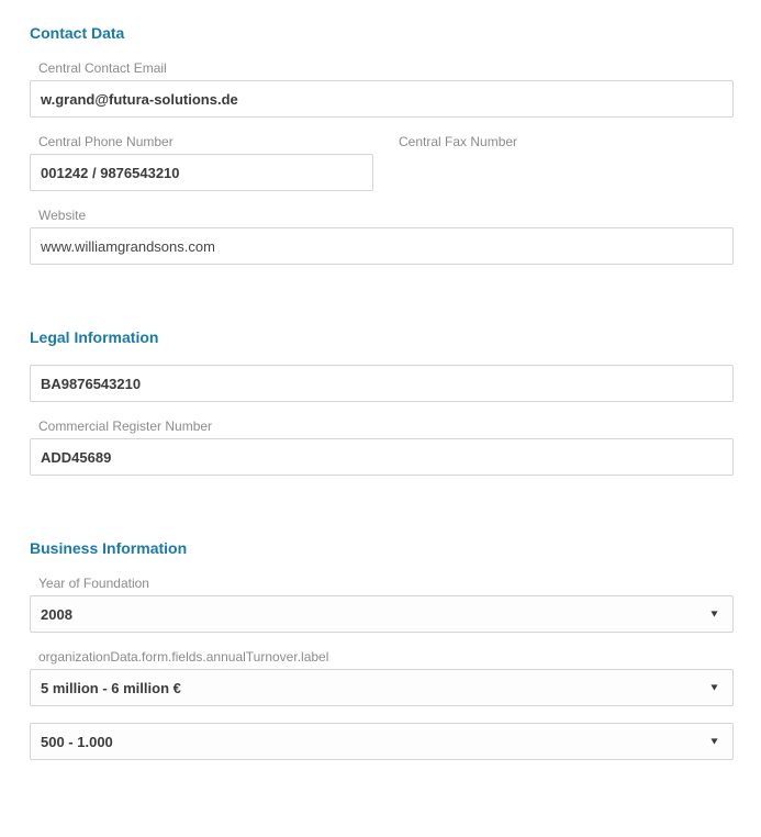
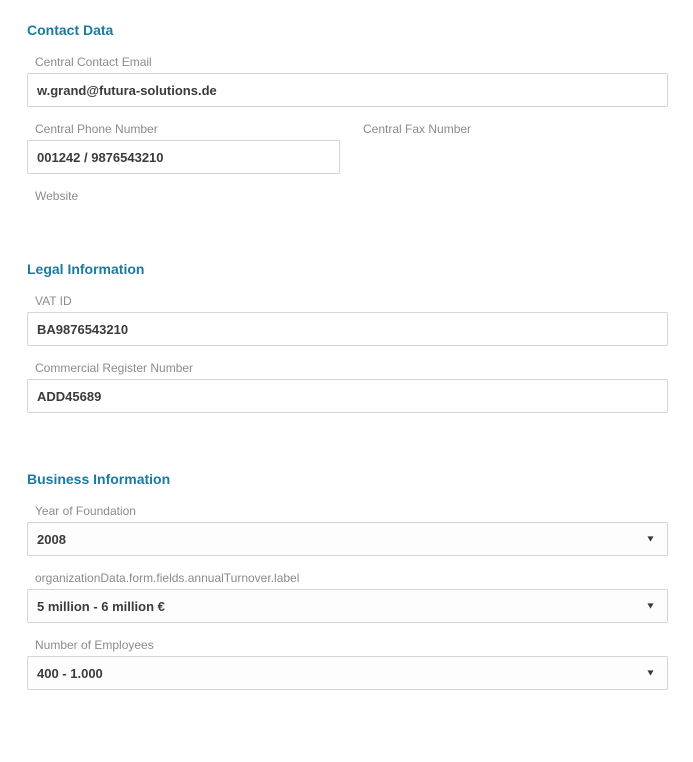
  Contact Data
  Central Contact Email
  w.grand@futura-solutions.de
  Central Phone Number
  001242 / 9876543210
  Central Fax Number
  Website
- www.williamgrandsons.com
  Legal Information
+ VAT ID
  BA9876543210
  Commercial Register Number
  ADD45689
  Business Information
  Year of Foundation
  2008
  ▼
  organizationData.form.fields.annualTurnover.label
  5 million - 6 million €
  ▼
+ Number of Employees
- 500 - 1.000
+ 400 - 1.000
  ▼
